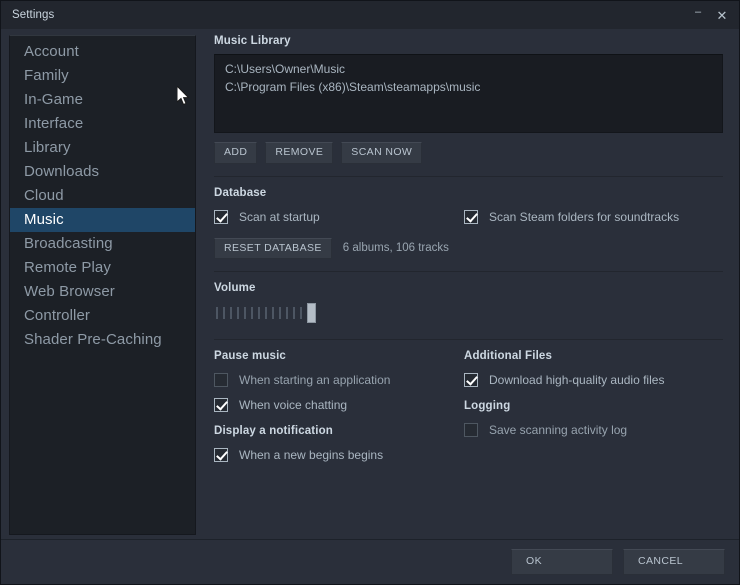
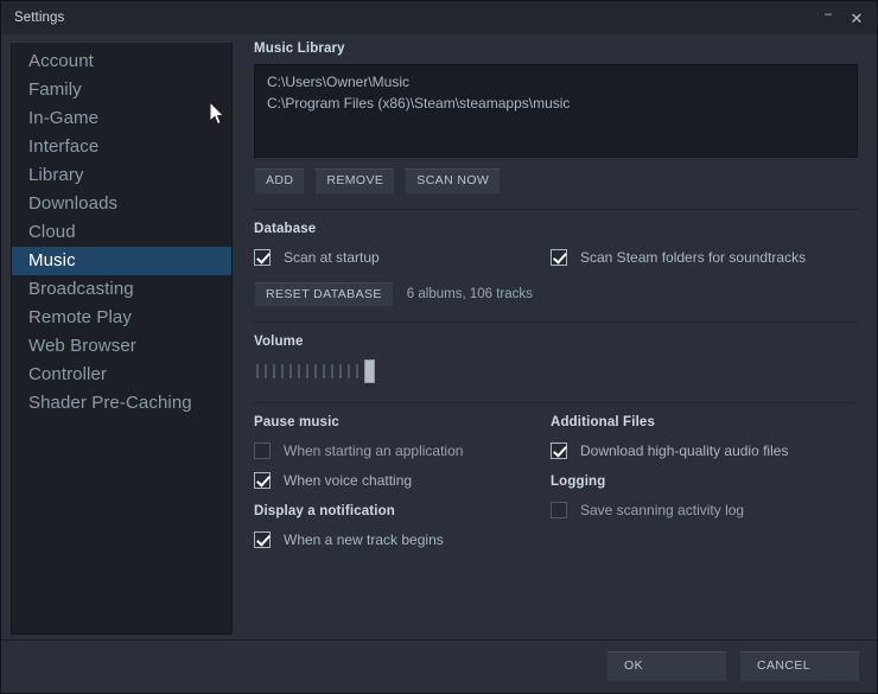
  Settings
  –
  ✕
  Account
  Family
  In-Game
  Interface
  Library
  Downloads
  Cloud
  Music
  Broadcasting
  Remote Play
  Web Browser
  Controller
  Shader Pre-Caching
  Music Library
  C:\Users\Owner\Music
  C:\Program Files (x86)\Steam\steamapps\music
  ADD
  REMOVE
  SCAN NOW
  Database
  Scan at startup
  Scan Steam folders for soundtracks
  RESET DATABASE
  6 albums, 106 tracks
  Volume
  Pause music
  When starting an application
  When voice chatting
  Display a notification
- When a new begins begins
+ When a new track begins
  Additional Files
  Download high-quality audio files
  Logging
  Save scanning activity log
  OK
  CANCEL
